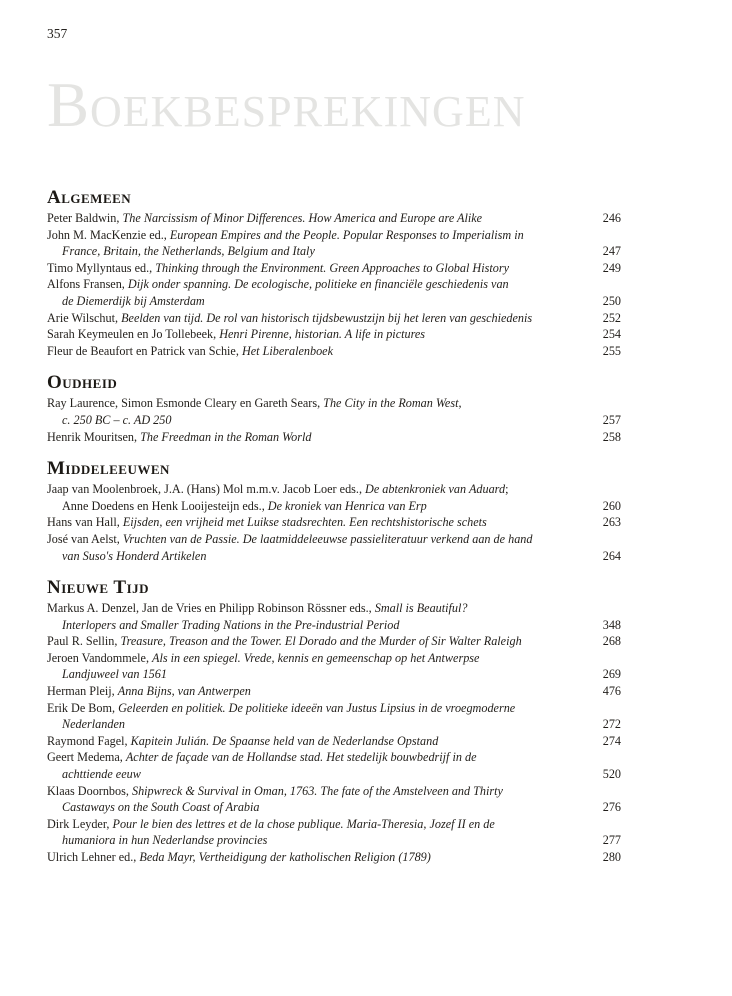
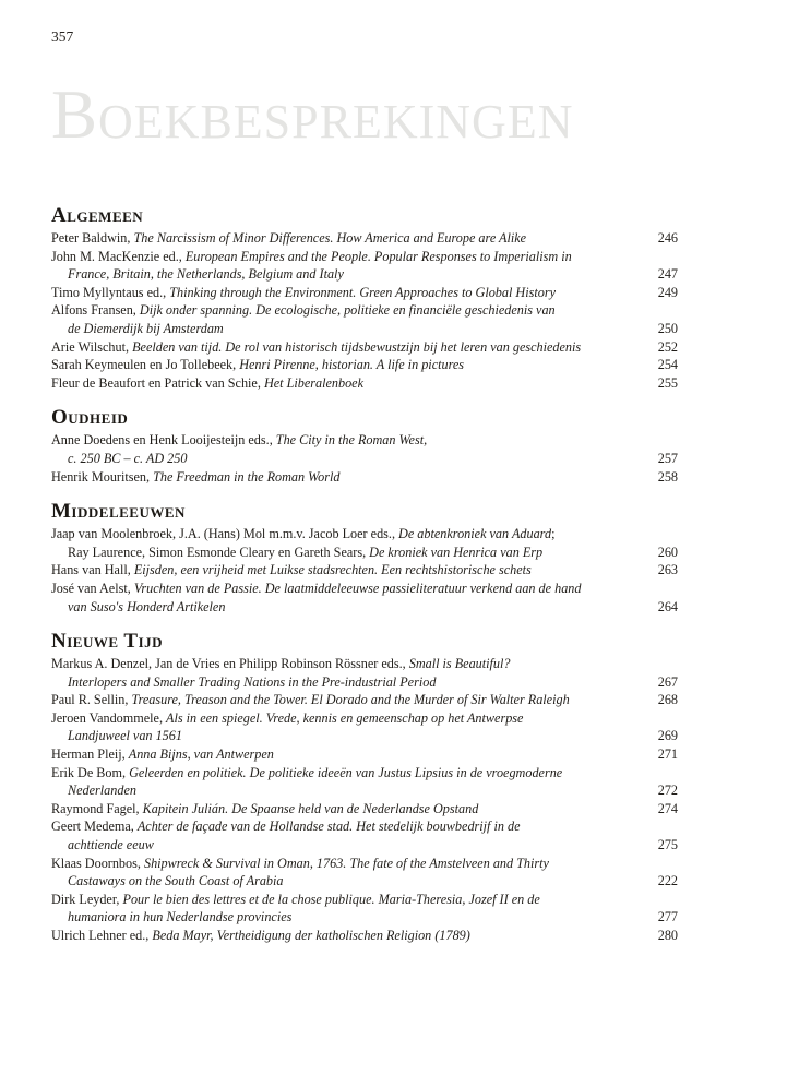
  357
  Boekbesprekingen
  Algemeen
  Peter Baldwin, The Narcissism of Minor Differences. How America and Europe are Alike
  246
  John M. MacKenzie ed., European Empires and the People. Popular Responses to Imperialism in
  France, Britain, the Netherlands, Belgium and Italy
  247
  Timo Myllyntaus ed., Thinking through the Environment. Green Approaches to Global History
  249
  Alfons Fransen, Dijk onder spanning. De ecologische, politieke en financiële geschiedenis van
  de Diemerdijk bij Amsterdam
  250
  Arie Wilschut, Beelden van tijd. De rol van historisch tijdsbewustzijn bij het leren van geschiedenis
  252
  Sarah Keymeulen en Jo Tollebeek, Henri Pirenne, historian. A life in pictures
  254
  Fleur de Beaufort en Patrick van Schie, Het Liberalenboek
  255
  Oudheid
- Ray Laurence, Simon Esmonde Cleary en Gareth Sears, The City in the Roman West,
+ Anne Doedens en Henk Looijesteijn eds., The City in the Roman West,
  c. 250 BC – c. AD 250
  257
  Henrik Mouritsen, The Freedman in the Roman World
  258
  Middeleeuwen
  Jaap van Moolenbroek, J.A. (Hans) Mol m.m.v. Jacob Loer eds., De abtenkroniek van Aduard;
- Anne Doedens en Henk Looijesteijn eds., De kroniek van Henrica van Erp
+ Ray Laurence, Simon Esmonde Cleary en Gareth Sears, De kroniek van Henrica van Erp
  260
  Hans van Hall, Eijsden, een vrijheid met Luikse stadsrechten. Een rechtshistorische schets
  263
  José van Aelst, Vruchten van de Passie. De laatmiddeleeuwse passieliteratuur verkend aan de hand
  van Suso's Honderd Artikelen
  264
  Nieuwe Tijd
  Markus A. Denzel, Jan de Vries en Philipp Robinson Rössner eds., Small is Beautiful?
  Interlopers and Smaller Trading Nations in the Pre-industrial Period
- 348
+ 267
  Paul R. Sellin, Treasure, Treason and the Tower. El Dorado and the Murder of Sir Walter Raleigh
  268
  Jeroen Vandommele, Als in een spiegel. Vrede, kennis en gemeenschap op het Antwerpse
  Landjuweel van 1561
  269
  Herman Pleij, Anna Bijns, van Antwerpen
- 476
+ 271
  Erik De Bom, Geleerden en politiek. De politieke ideeën van Justus Lipsius in de vroegmoderne
  Nederlanden
  272
  Raymond Fagel, Kapitein Julián. De Spaanse held van de Nederlandse Opstand
  274
  Geert Medema, Achter de façade van de Hollandse stad. Het stedelijk bouwbedrijf in de
  achttiende eeuw
- 520
+ 275
  Klaas Doornbos, Shipwreck & Survival in Oman, 1763. The fate of the Amstelveen and Thirty
  Castaways on the South Coast of Arabia
- 276
+ 222
  Dirk Leyder, Pour le bien des lettres et de la chose publique. Maria-Theresia, Jozef II en de
  humaniora in hun Nederlandse provincies
  277
  Ulrich Lehner ed., Beda Mayr, Vertheidigung der katholischen Religion (1789)
  280
